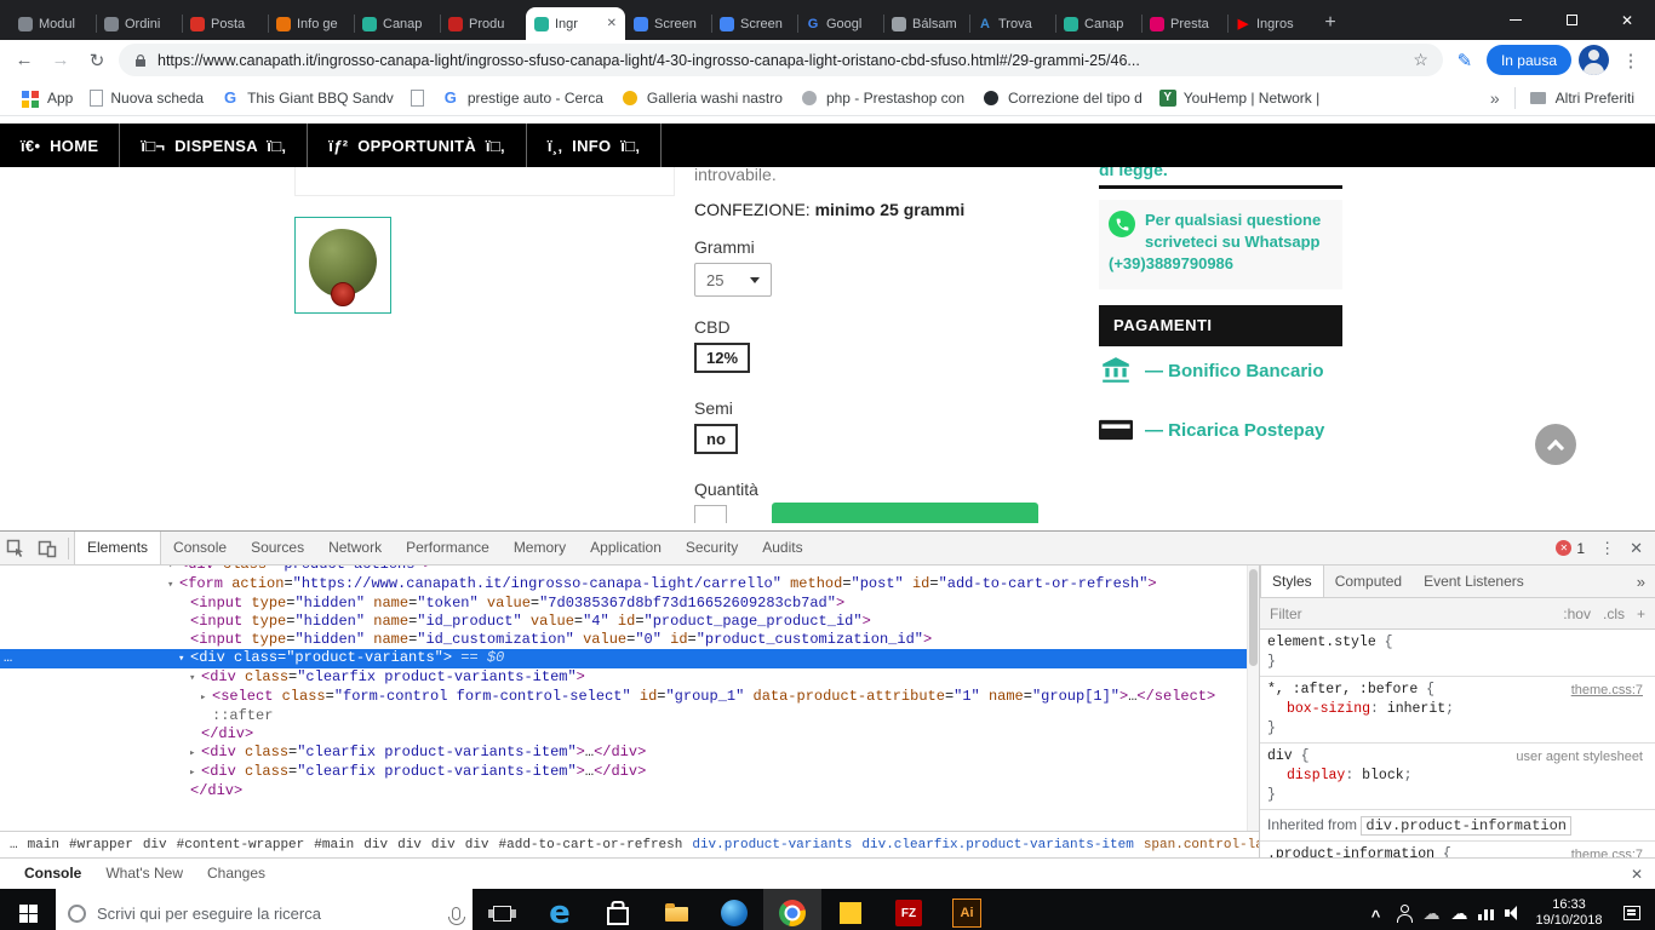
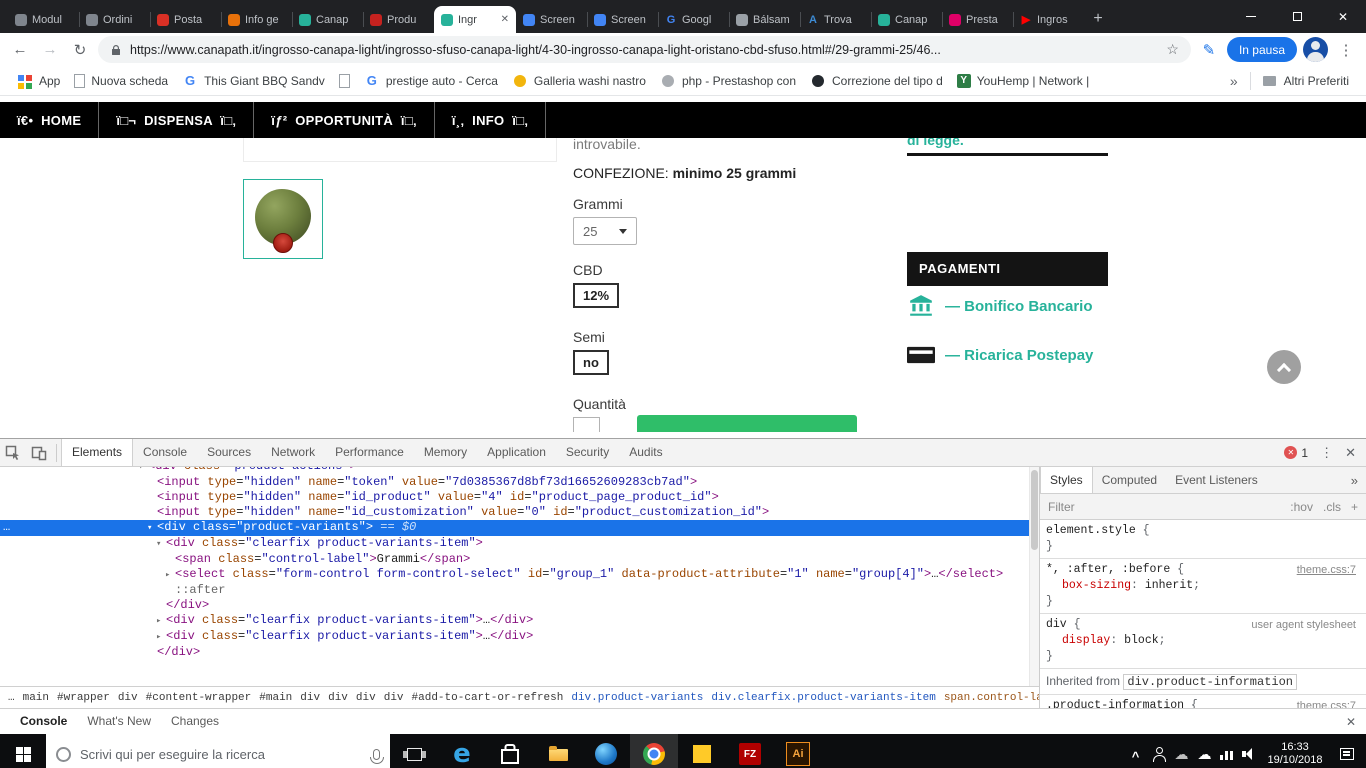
  Modul
  Ordini
  Posta
  Info ge
  Canap
  Produ
  Ingr
  ✕
  Screen
  Screen
  G
  Googl
  Bálsam
  A
  Trova
  Canap
  Presta
  ▶
  Ingros
  +
  ✕
  ←
  →
  ↻
  https://www.canapath.it/ingrosso-canapa-light/ingrosso-sfuso-canapa-light/4-30-ingrosso-canapa-light-oristano-cbd-sfuso.html#/29-grammi-25/46...
  ☆
  ✎
  In pausa
  ⋮
  App
  Nuova scheda
  This Giant BBQ Sandv
  prestige auto - Cerca
  Galleria washi nastro
  php - Prestashop con
  Correzione del tipo d
  YouHemp | Network |
  »
  Altri Preferiti
  ï€• HOME
  ï□¬ DISPENSA ï□‚
  ïƒ² OPPORTUNITÀ ï□‚
  ï¸‚ INFO ï□‚
  introvabile.
  CONFEZIONE: minimo 25 grammi
  Grammi
  25
  CBD
  12%
  Semi
  no
  Quantità
  di legge.
- Per qualsiasi questione scriveteci su Whatsapp (+39)3889790986
  PAGAMENTI
  — Bonifico Bancario
  — Ricarica Postepay
  Elements
  Console
  Sources
  Network
  Performance
  Memory
  Application
  Security
  Audits
  ✕
  1
  ⋮
  ✕
- ▾ <form action="https://www.canapath.it/ingrosso-canapa-light/carrello" method="post" id="add-to-cart-or-refresh">
  <input type="hidden" name="token" value="7d0385367d8bf73d16652609283cb7ad">
  <input type="hidden" name="id_product" value="4" id="product_page_product_id">
  <input type="hidden" name="id_customization" value="0" id="product_customization_id">
  …
  ▾ <div class="product-variants"> == $0
  ▾ <div class="clearfix product-variants-item">
+ <span class="control-label">Grammi</span>
- ▸ <select class="form-control form-control-select" id="group_1" data-product-attribute="1" name="group[1]">…</select>
+ ▸ <select class="form-control form-control-select" id="group_1" data-product-attribute="1" name="group[4]">…</select>
  ::after
  </div>
  ▸ <div class="clearfix product-variants-item">…</div>
  ▸ <div class="clearfix product-variants-item">…</div>
  </div>
  …
  main
  #wrapper
  div
  #content-wrapper
  #main
  div
  div
  div
  div
  #add-to-cart-or-refresh
  div.product-variants
  div.clearfix.product-variants-item
  span.control-l
  Styles
  Computed
  Event Listeners
  »
  Filter
  :hov
  .cls
  +
  element.style {
  }
  theme.css:7
  *, :after, :before {
  box-sizing: inherit;
  }
  user agent stylesheet
  div {
  display: block;
  }
  Inherited from div.product-information
  theme.css:7
  .product-information {
  Console
  What's New
  Changes
  ✕
  Scrivi qui per eseguire la ricerca
  16:33
  19/10/2018
